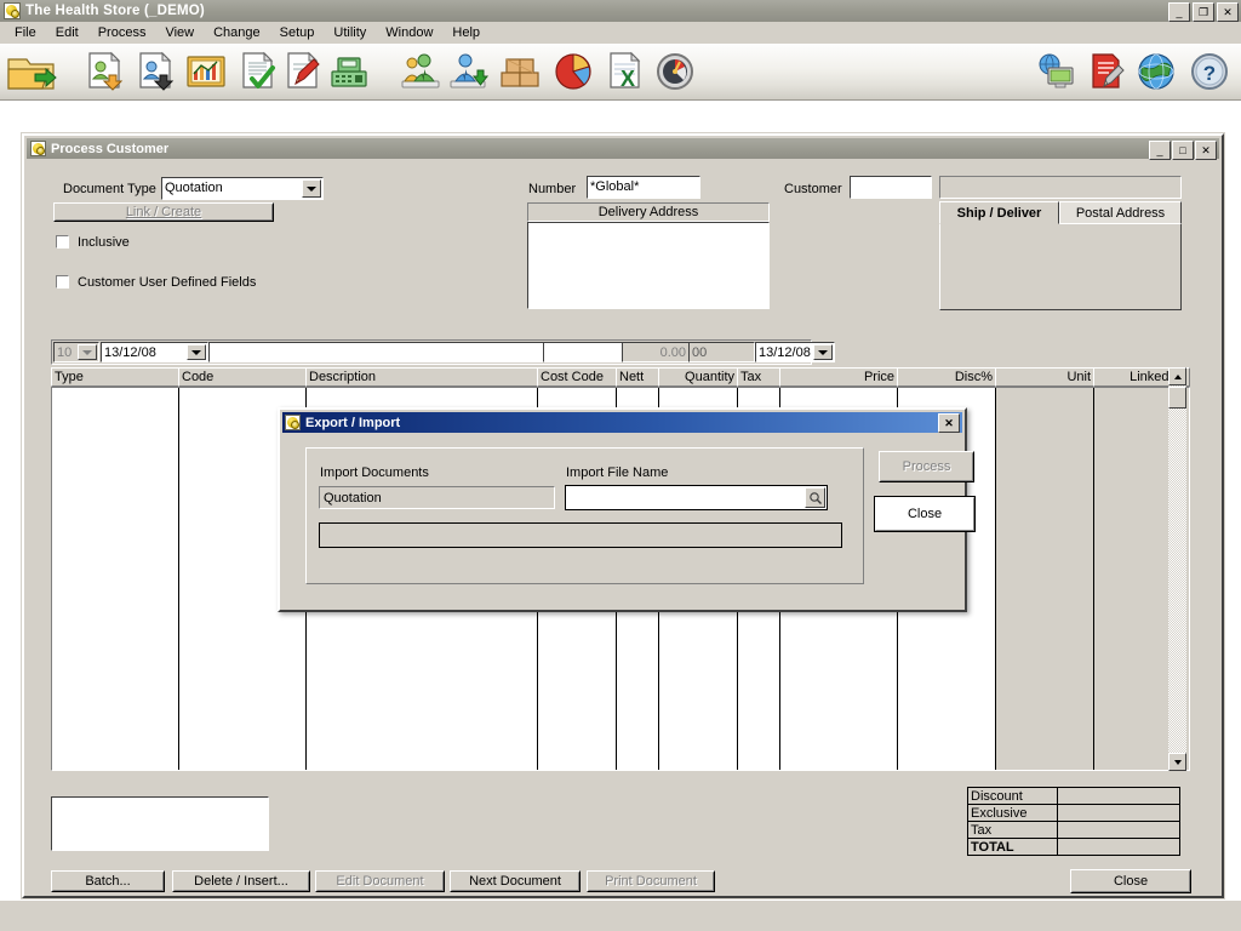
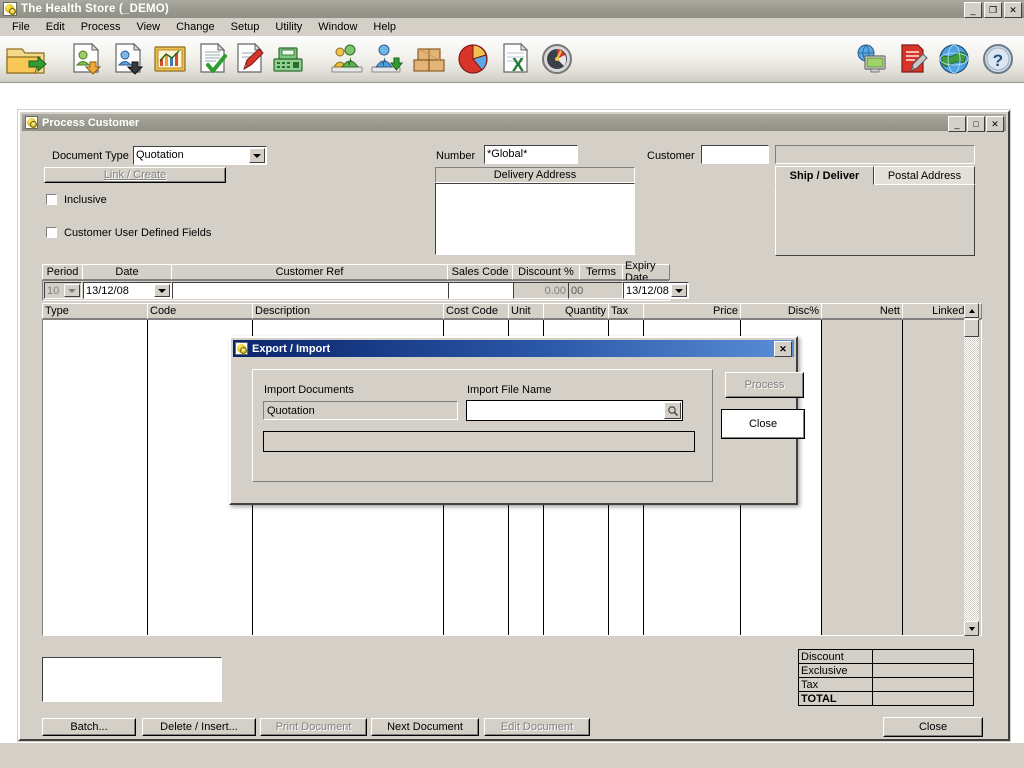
  The Health Store (_DEMO)
  _
  ❐
  ✕
  File
  Edit
  Process
  View
  Change
  Setup
  Utility
  Window
  Help
  X
  ?
  Process Customer
  _
  □
  ✕
  Document Type
  Quotation
  Link / Create
  Inclusive
  Customer User Defined Fields
  Number
  *Global*
  Customer
  Delivery Address
  Ship / Deliver
  Postal Address
+ Period
+ Date
+ Customer Ref
+ Sales Code
+ Discount %
+ Terms
+ Expiry Date
  10
  13/12/08
  0.00
  00
  13/12/08
  Type
  Code
  Description
  Cost Code
- Nett
+ Unit
  Quantity
  Tax
  Price
  Disc%
- Unit
+ Nett
  Linked
  Discount
  Exclusive
  Tax
  TOTAL
  Batch...
  Delete / Insert...
- Edit Document
+ Print Document
  Next Document
- Print Document
+ Edit Document
  Close
  Export / Import
  ✕
  Import Documents
  Quotation
  Import File Name
  Process
  Close
